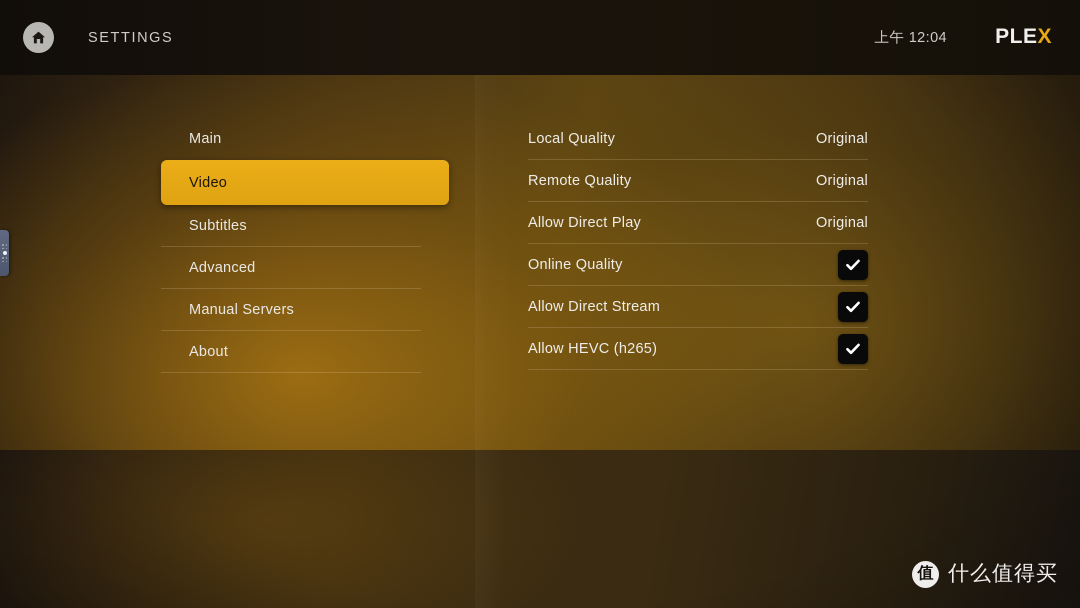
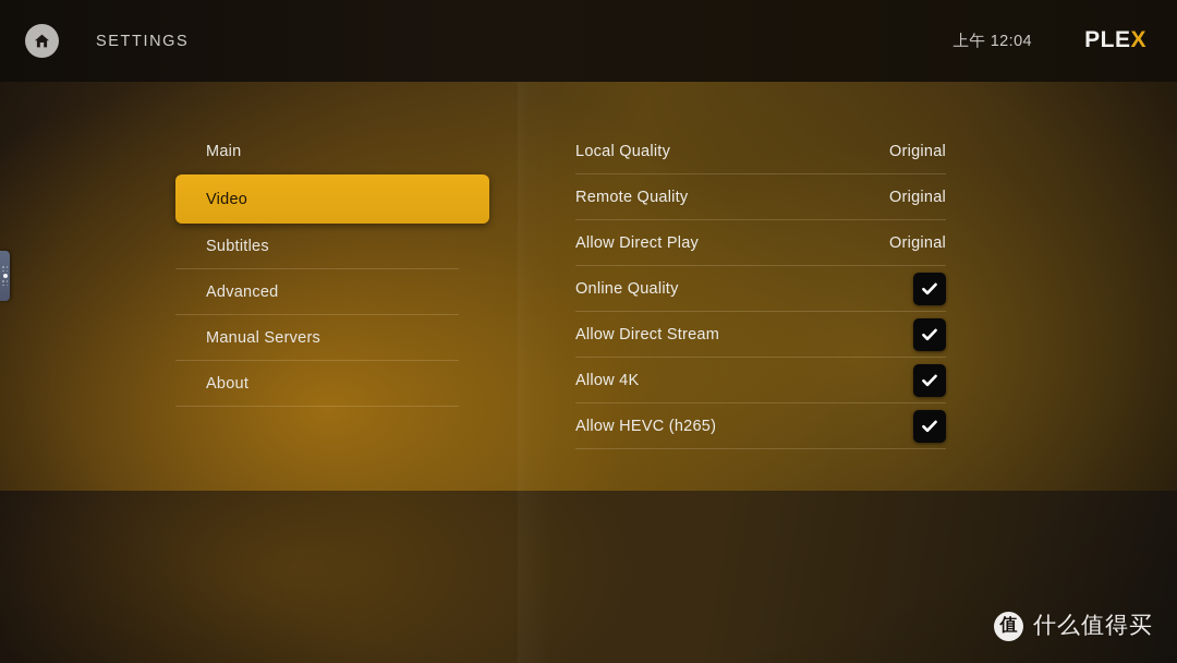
  SETTINGS
  上午 12:04
  PLEX
  Main
  Video
  Subtitles
  Advanced
  Manual Servers
  About
  Local Quality
  Original
  Remote Quality
  Original
  Allow Direct Play
  Original
  Online Quality
  Allow Direct Stream
+ Allow 4K
  Allow HEVC (h265)
  值
  什么值得买
